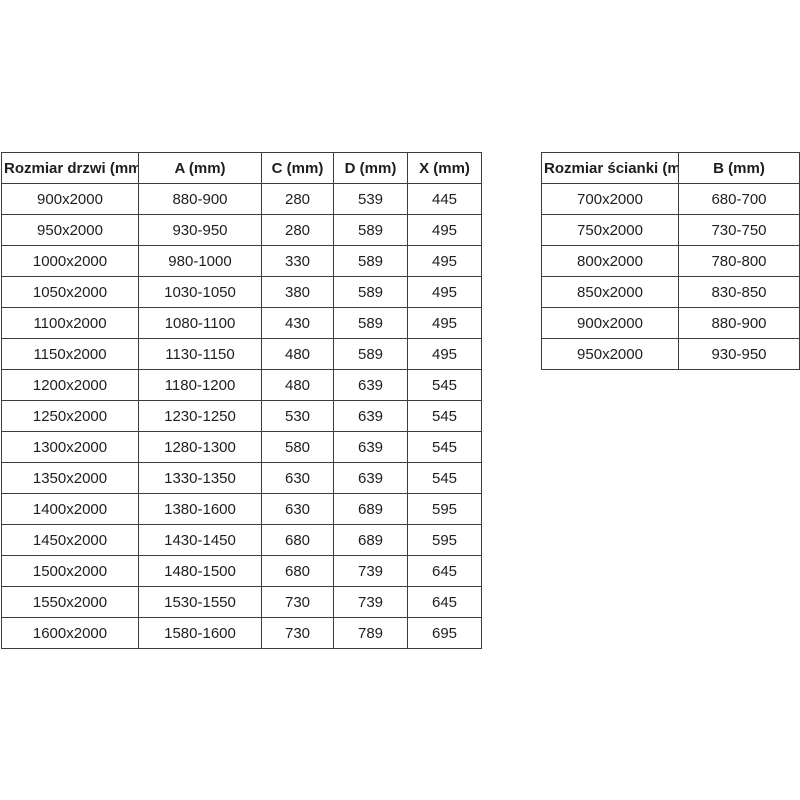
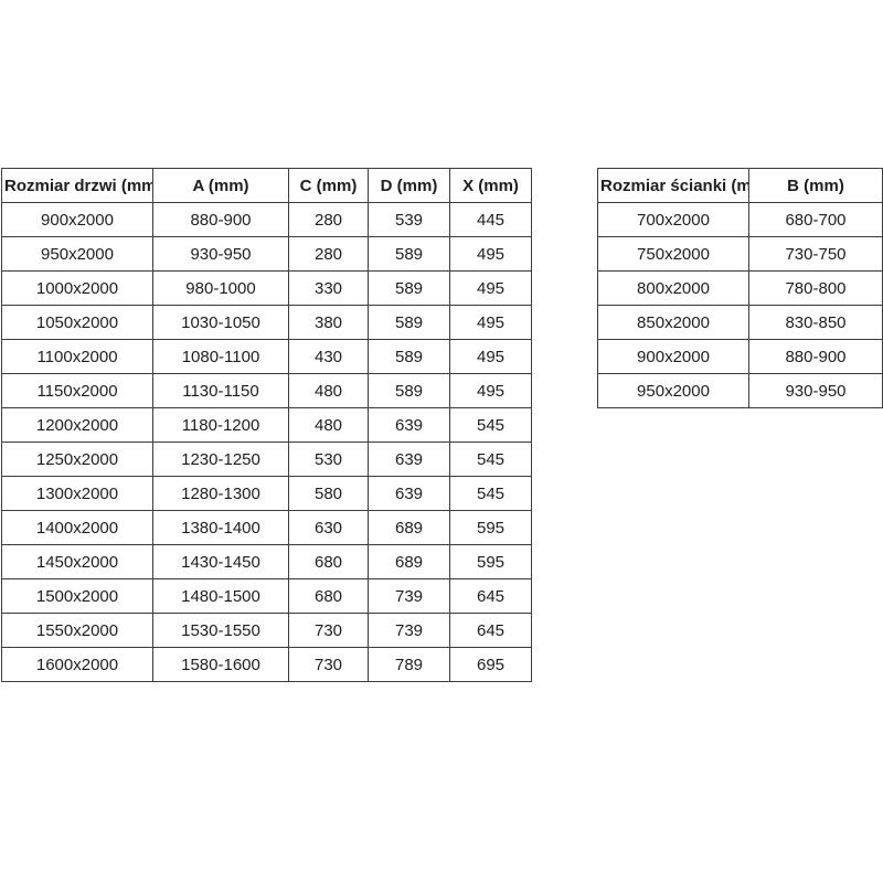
  Rozmiar drzwi (mm	A (mm)	C (mm)	D (mm)	X (mm)
  900x2000	880-900	280	539	445
  950x2000	930-950	280	589	495
  1000x2000	980-1000	330	589	495
  1050x2000	1030-1050	380	589	495
  1100x2000	1080-1100	430	589	495
  1150x2000	1130-1150	480	589	495
  1200x2000	1180-1200	480	639	545
  1250x2000	1230-1250	530	639	545
  1300x2000	1280-1300	580	639	545
- 1350x2000	1330-1350	630	639	545
- 1400x2000	1380-1600	630	689	595
+ 1400x2000	1380-1400	630	689	595
  1450x2000	1430-1450	680	689	595
  1500x2000	1480-1500	680	739	645
  1550x2000	1530-1550	730	739	645
  1600x2000	1580-1600	730	789	695
  Rozmiar ścianki (m	B (mm)
  700x2000	680-700
  750x2000	730-750
  800x2000	780-800
  850x2000	830-850
  900x2000	880-900
  950x2000	930-950
